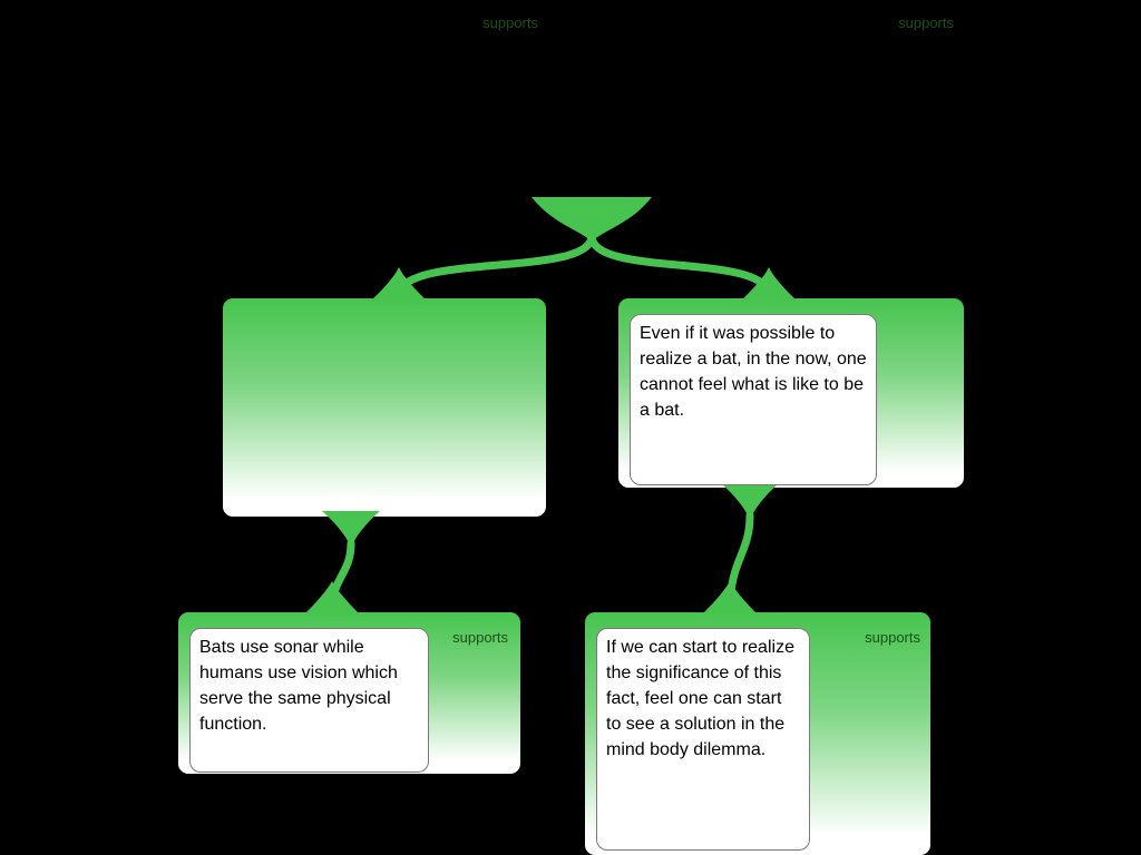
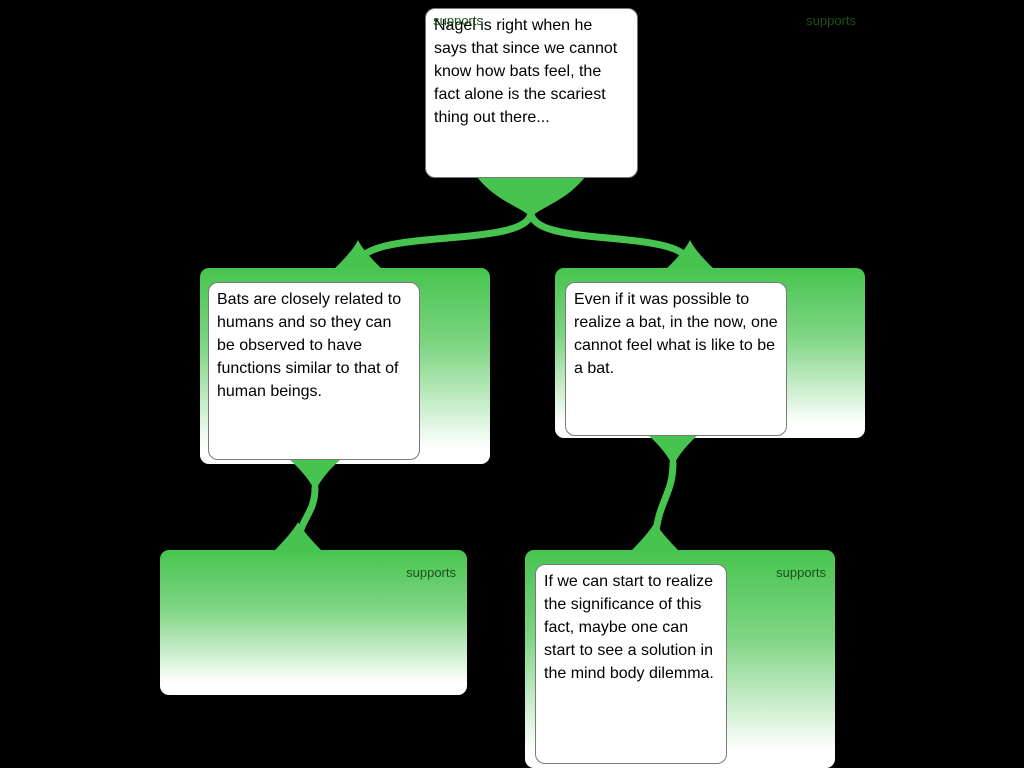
  supports
  supports
  supports
  supports
+ Nagel is right when he says that since we cannot know how bats feel, the fact alone is the scariest thing out there...
+ Bats are closely related to humans and so they can be observed to have functions similar to that of human beings.
  Even if it was possible to realize a bat, in the now, one cannot feel what is like to be a bat.
- Bats use sonar while humans use vision which serve the same physical function.
- If we can start to realize the significance of this fact, feel one can start to see a solution in the mind body dilemma.
+ If we can start to realize the significance of this fact, maybe one can start to see a solution in the mind body dilemma.
